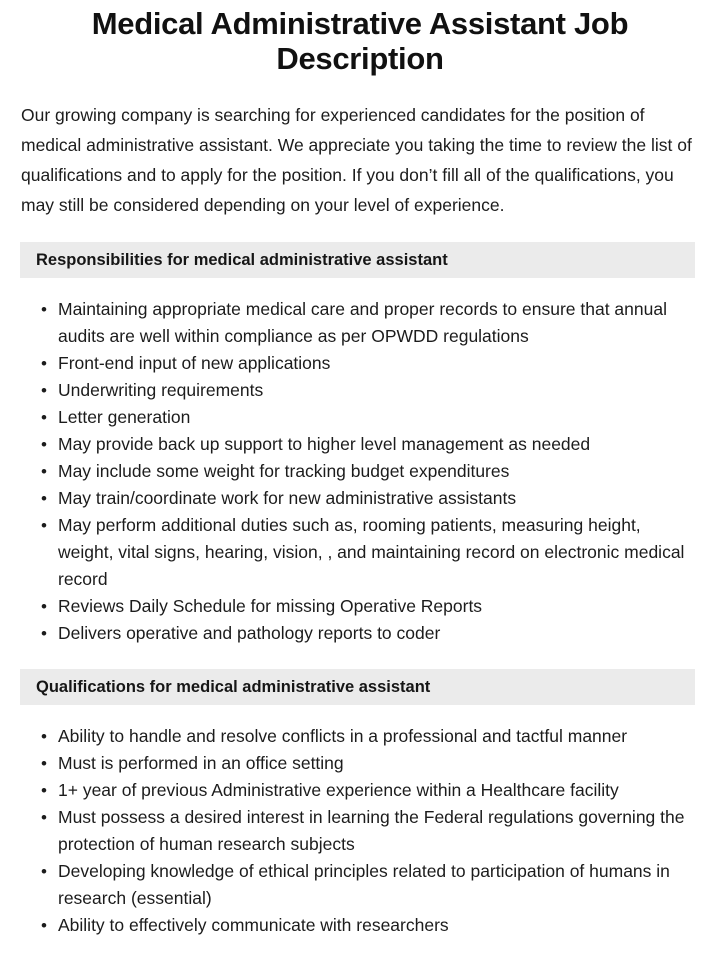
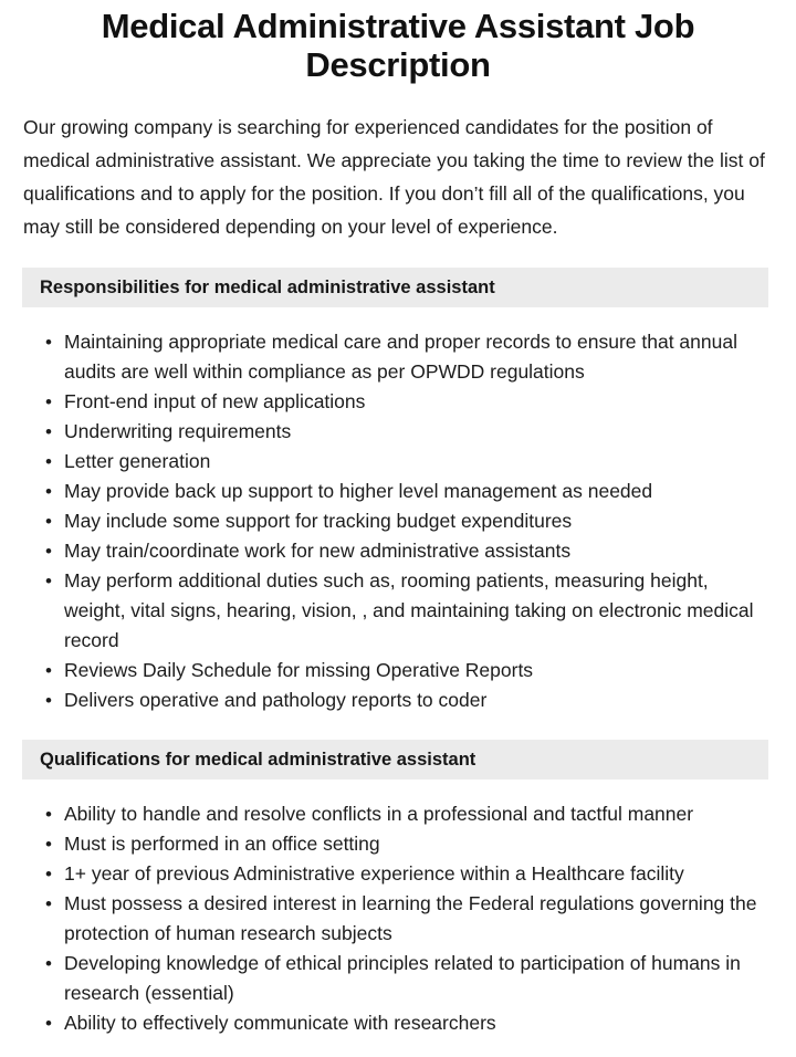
  Medical Administrative Assistant Job Description
  Our growing company is searching for experienced candidates for the position of medical administrative assistant. We appreciate you taking the time to review the list of qualifications and to apply for the position. If you don’t fill all of the qualifications, you may still be considered depending on your level of experience.
  Responsibilities for medical administrative assistant
  Maintaining appropriate medical care and proper records to ensure that annual audits are well within compliance as per OPWDD regulations
  Front-end input of new applications
  Underwriting requirements
  Letter generation
  May provide back up support to higher level management as needed
- May include some weight for tracking budget expenditures
+ May include some support for tracking budget expenditures
  May train/coordinate work for new administrative assistants
- May perform additional duties such as, rooming patients, measuring height, weight, vital signs, hearing, vision, , and maintaining record on electronic medical record
+ May perform additional duties such as, rooming patients, measuring height, weight, vital signs, hearing, vision, , and maintaining taking on electronic medical record
  Reviews Daily Schedule for missing Operative Reports
  Delivers operative and pathology reports to coder
  Qualifications for medical administrative assistant
  Ability to handle and resolve conflicts in a professional and tactful manner
  Must is performed in an office setting
  1+ year of previous Administrative experience within a Healthcare facility
  Must possess a desired interest in learning the Federal regulations governing the protection of human research subjects
  Developing knowledge of ethical principles related to participation of humans in research (essential)
  Ability to effectively communicate with researchers
